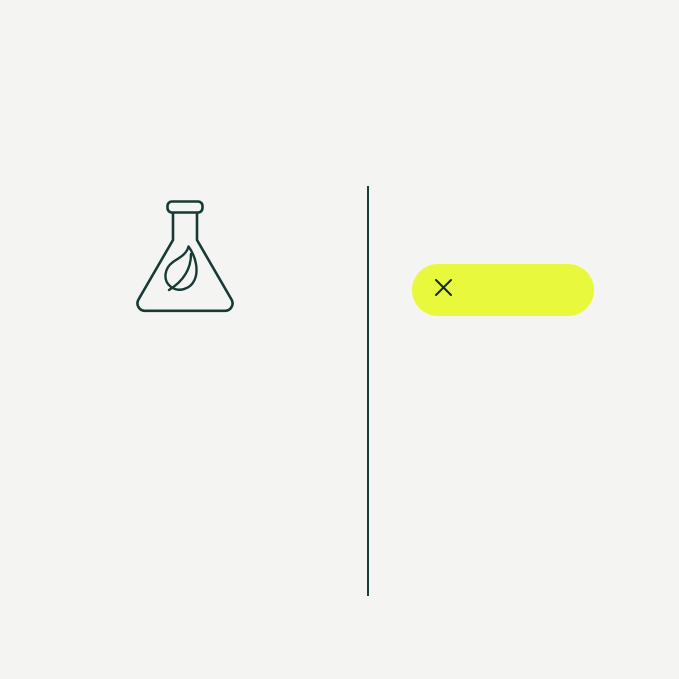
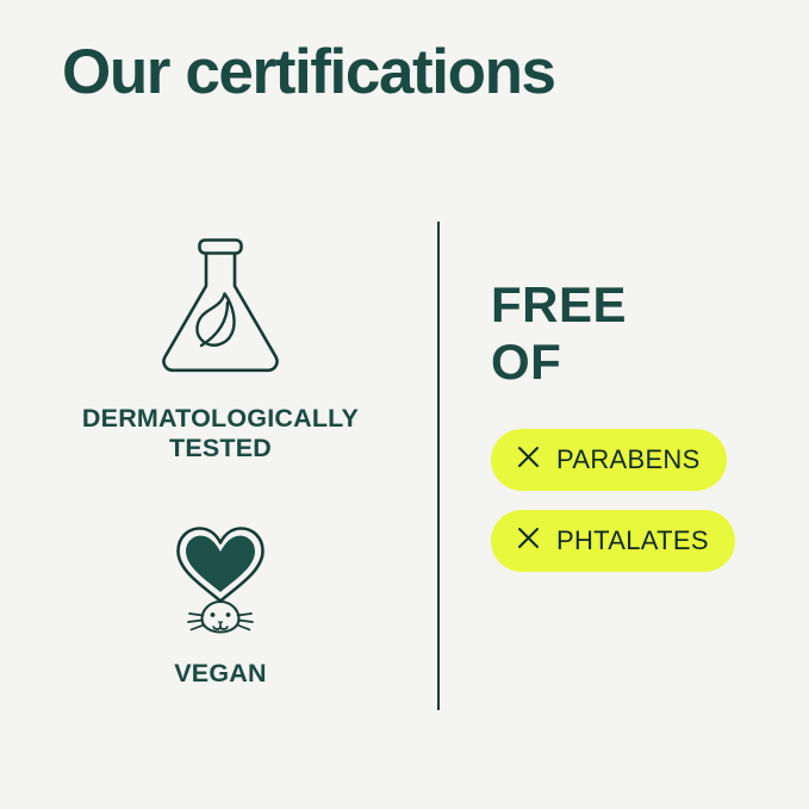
+ Our certifications
+ DERMATOLOGICALLY TESTED
+ VEGAN
+ FREE
+ OF
+ PARABENS
+ PHTALATES
